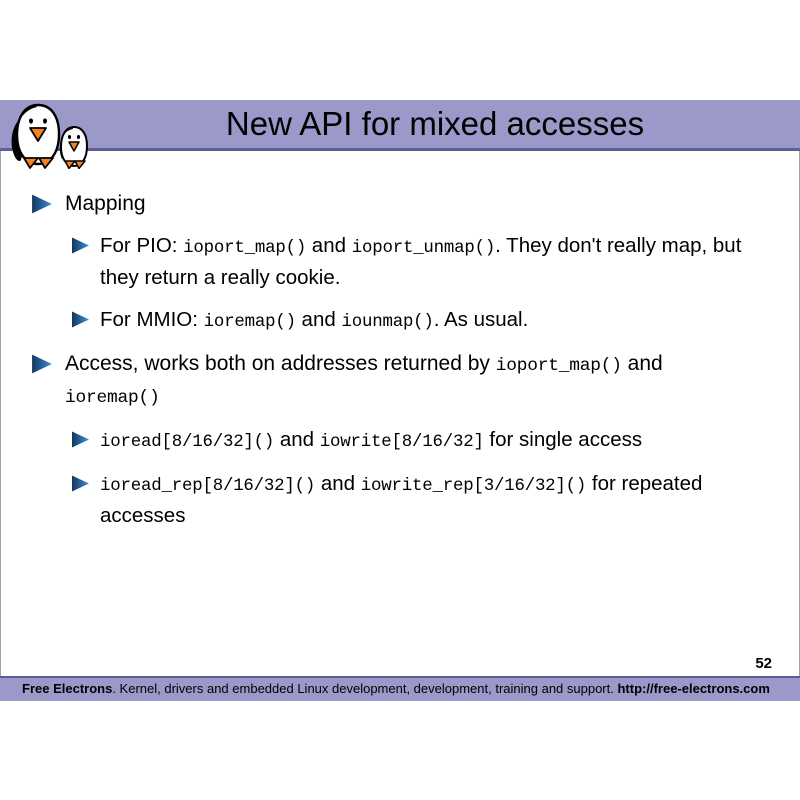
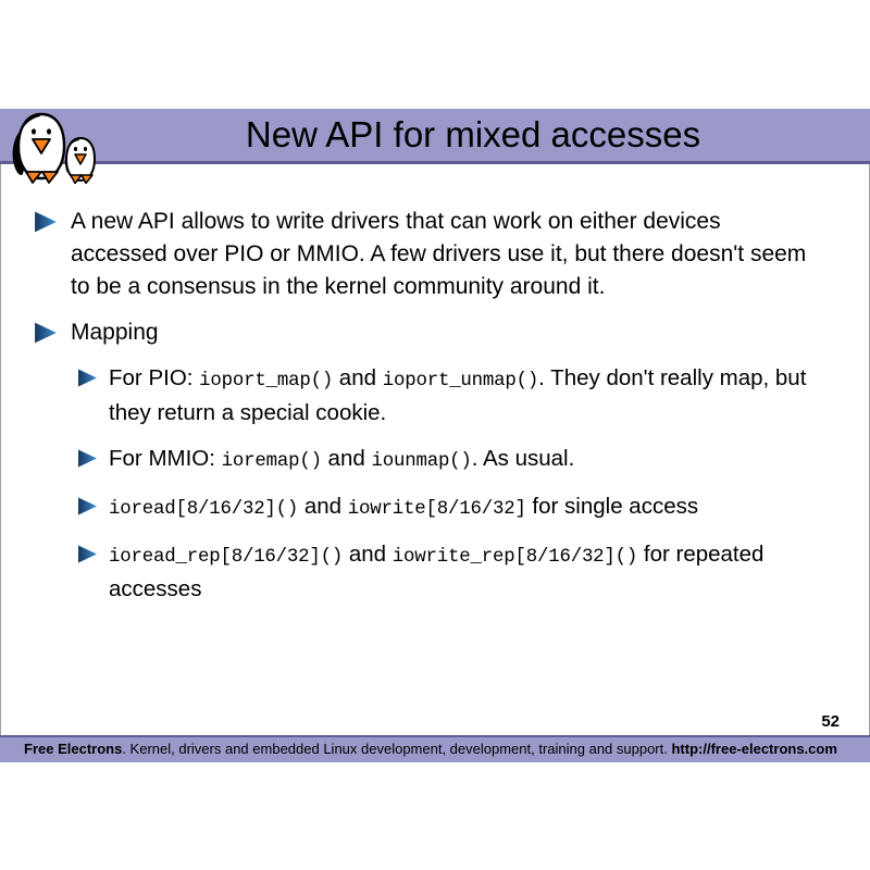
  New API for mixed accesses
+ A new API allows to write drivers that can work on either devices accessed over PIO or MMIO. A few drivers use it, but there doesn't seem to be a consensus in the kernel community around it.
  Mapping
- For PIO: ioport_map() and ioport_unmap(). They don't really map, but they return a really cookie.
+ For PIO: ioport_map() and ioport_unmap(). They don't really map, but they return a special cookie.
  For MMIO: ioremap() and iounmap(). As usual.
- Access, works both on addresses returned by ioport_map() and ioremap()
  ioread[8/16/32]() and iowrite[8/16/32] for single access
- ioread_rep[8/16/32]() and iowrite_rep[3/16/32]() for repeated accesses
+ ioread_rep[8/16/32]() and iowrite_rep[8/16/32]() for repeated accesses
  52
  Free Electrons. Kernel, drivers and embedded Linux development, development, training and support. http://free-electrons.com
